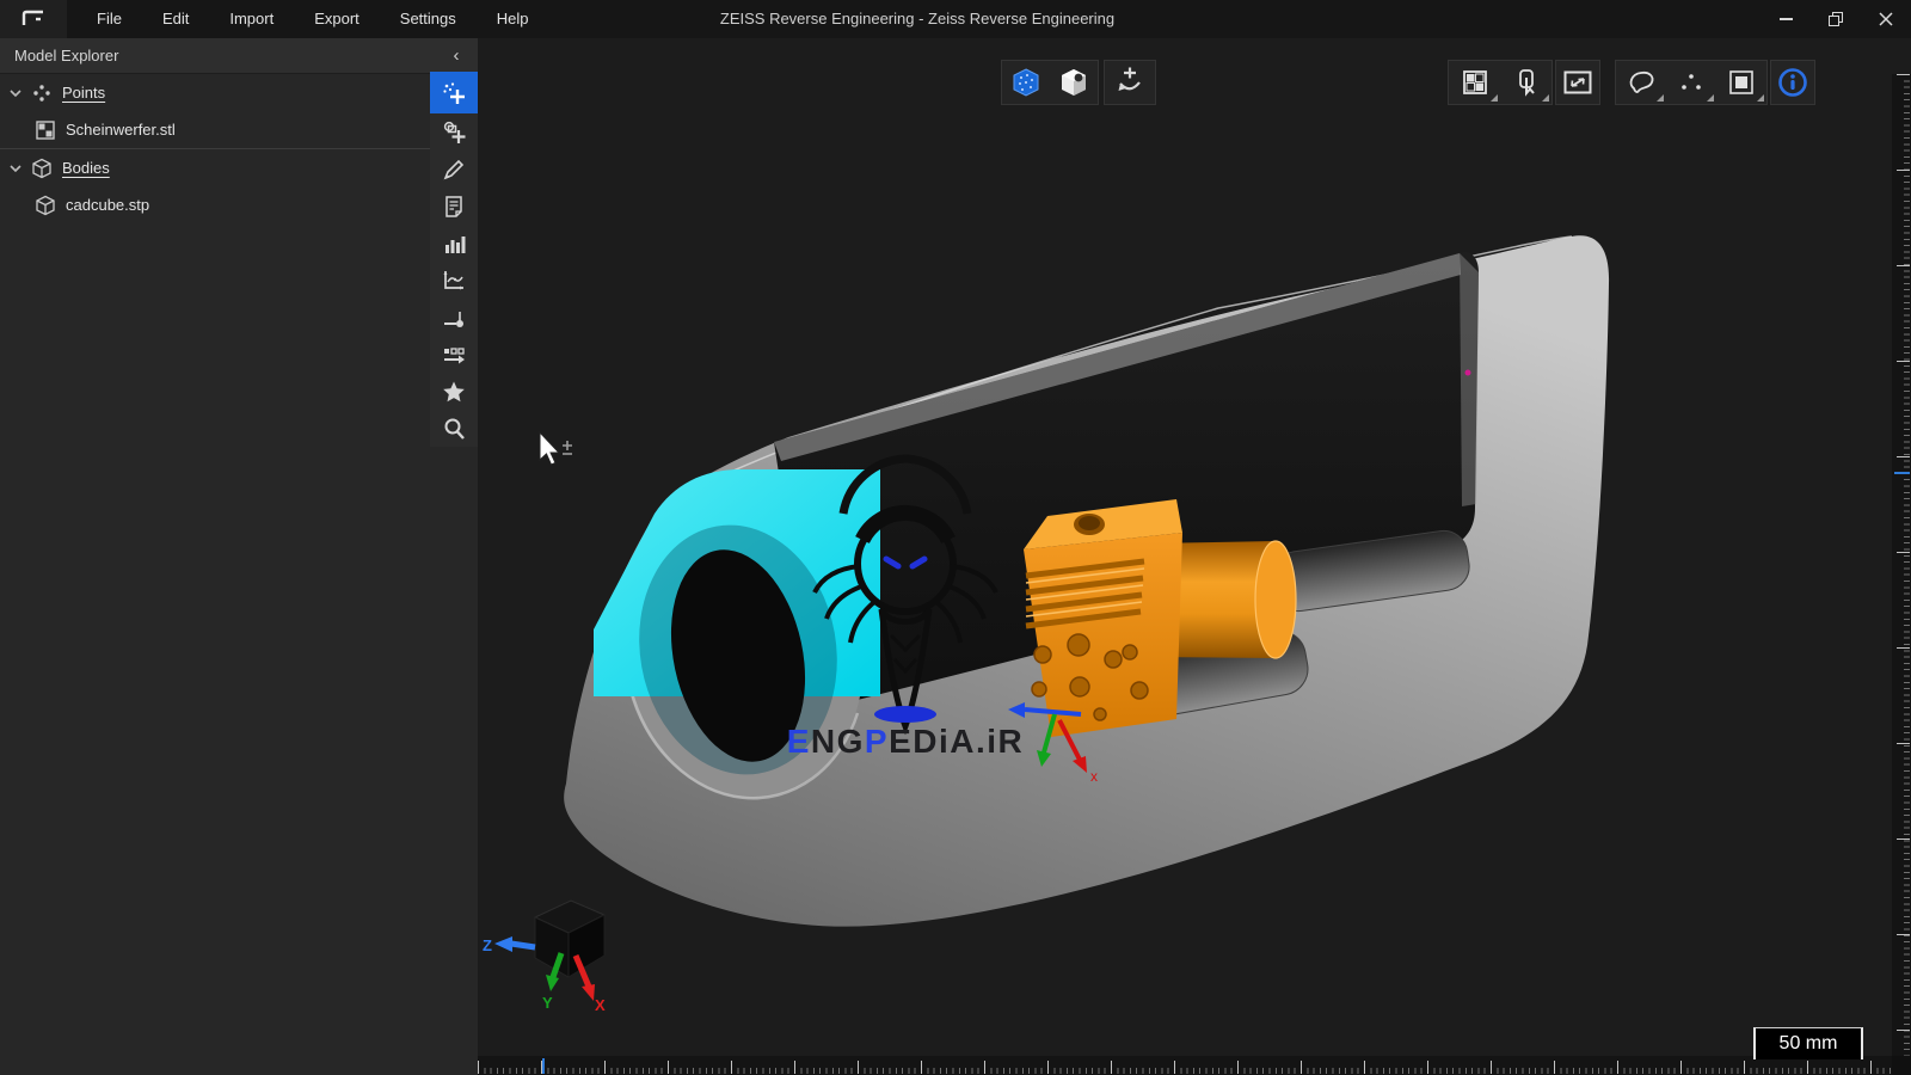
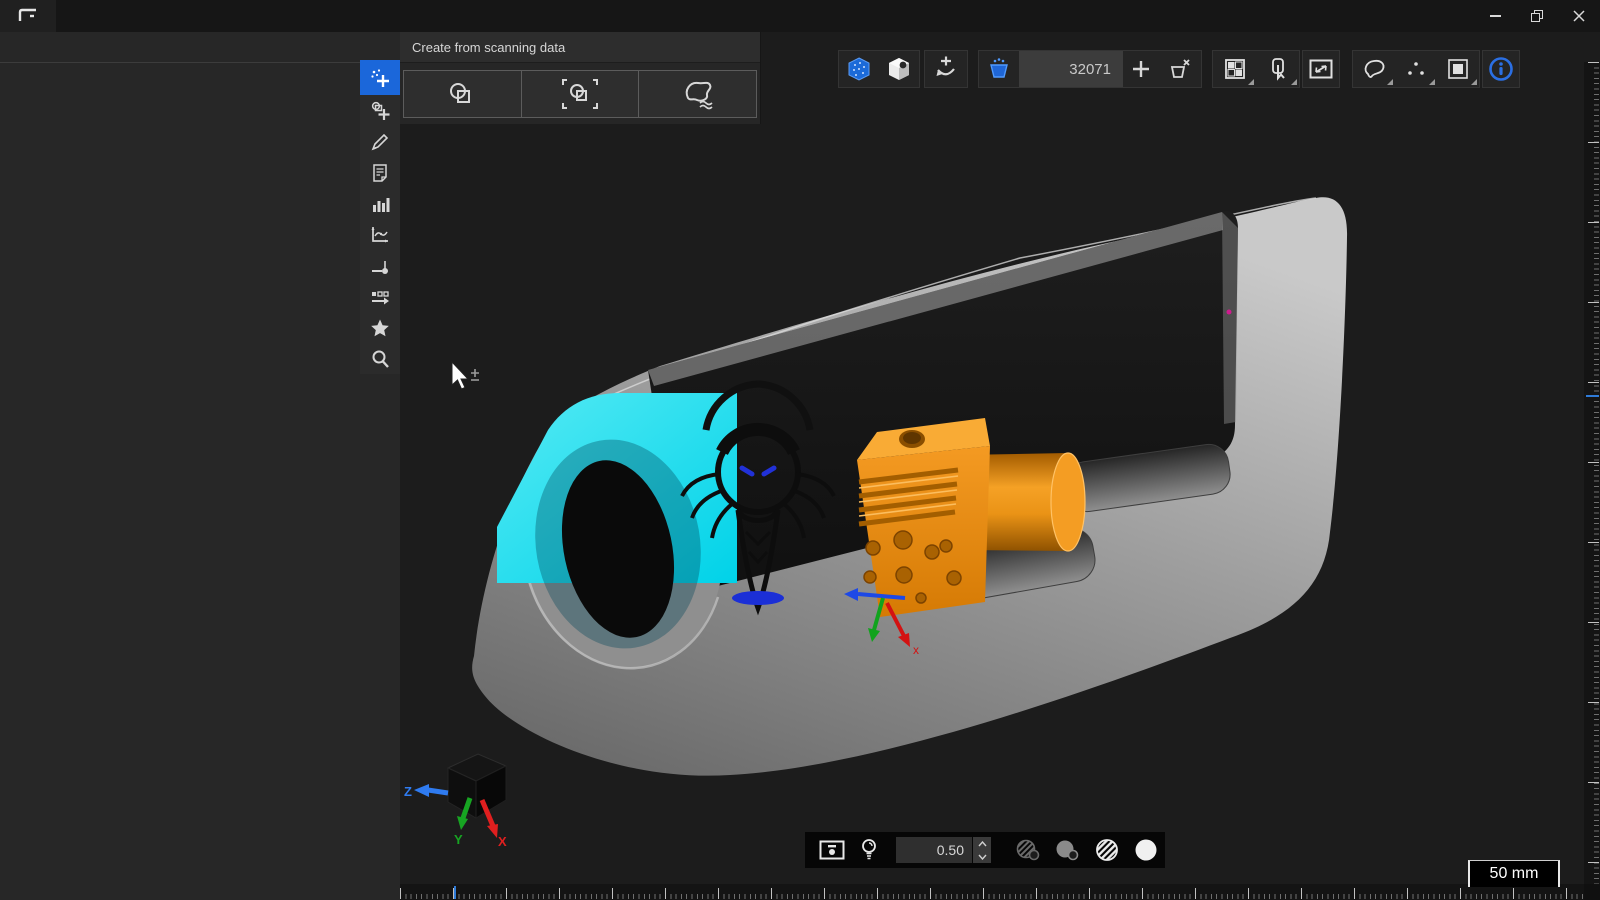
- File
- Edit
- Import
- Export
- Settings
- Help
- ZEISS Reverse Engineering - Zeiss Reverse Engineering
- Model Explorer
- ‹
- Points
- Scheinwerfer.stl
- Bodies
- cadcube.stp
- ENGPEDiA.iR
  x
  Z
  Y
  X
+ Create from scanning data
+ 32071
+ 0.50
  50 mm
